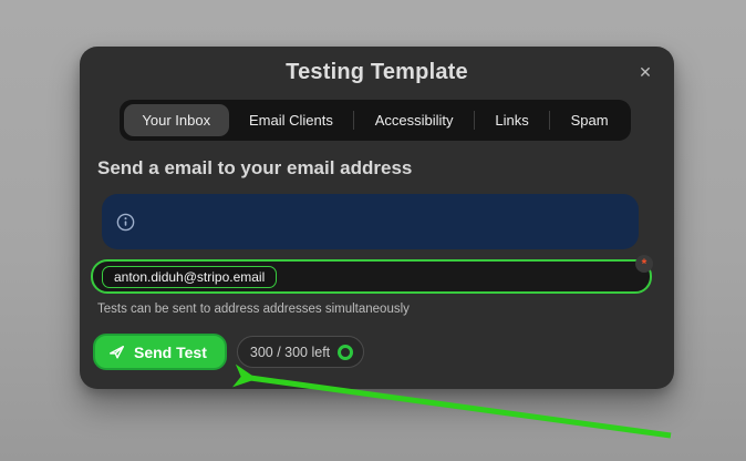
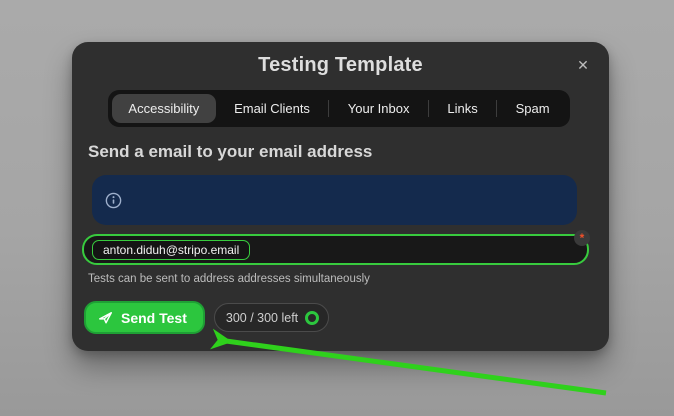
  Testing Template
  ✕
- Your Inbox
+ Accessibility
  Email Clients
- Accessibility
+ Your Inbox
  Links
  Spam
  Send a email to your email address
  anton.diduh@stripo.email
  *
  Tests can be sent to address addresses simultaneously
  Send Test
  300 / 300 left
